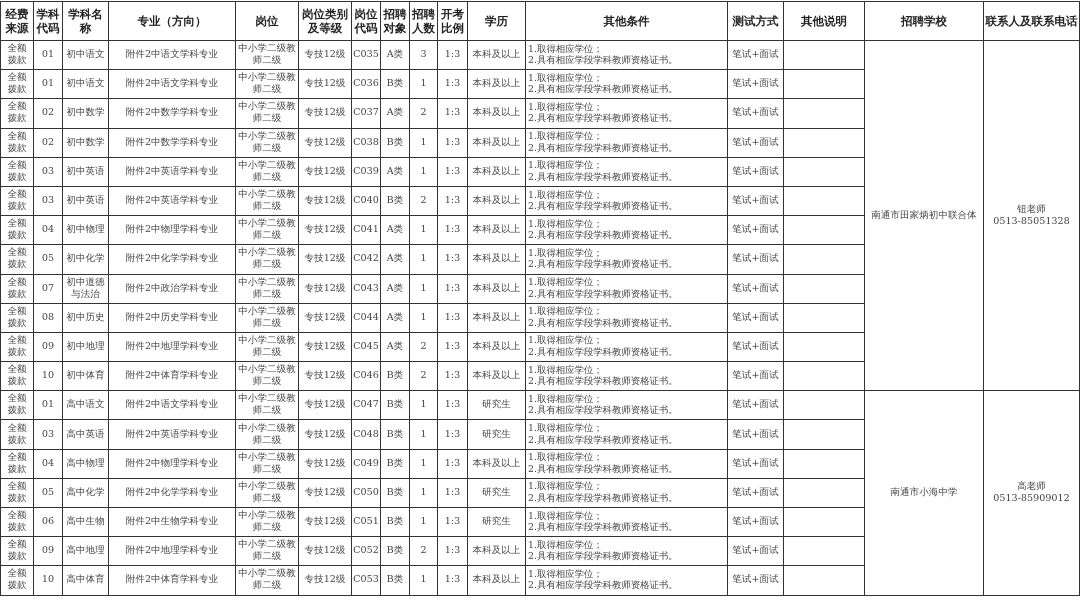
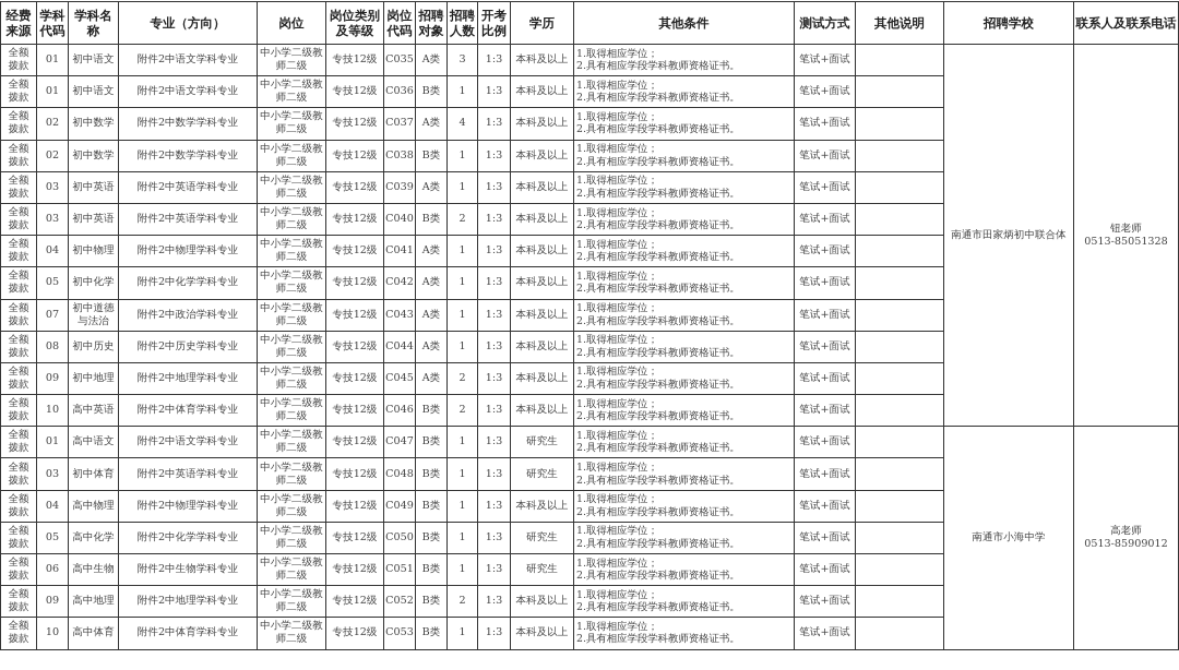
  经费来源	学科代码	学科名称	专业（方向）	岗位	岗位类别及等级	岗位代码	招聘对象	招聘人数	开考比例	学历	其他条件	测试方式	其他说明	招聘学校	联系人及联系电话
  全额拨款	01	初中语文	附件2中语文学科专业	中小学二级教师二级	专技12级	C035	A类	3	1:3	本科及以上	1.取得相应学位；2.具有相应学段学科教师资格证书。	笔试+面试		南通市田家炳初中联合体	钮老师0513-85051328
  全额拨款	01	初中语文	附件2中语文学科专业	中小学二级教师二级	专技12级	C036	B类	1	1:3	本科及以上	1.取得相应学位；2.具有相应学段学科教师资格证书。	笔试+面试
- 全额拨款	02	初中数学	附件2中数学学科专业	中小学二级教师二级	专技12级	C037	A类	2	1:3	本科及以上	1.取得相应学位；2.具有相应学段学科教师资格证书。	笔试+面试
+ 全额拨款	02	初中数学	附件2中数学学科专业	中小学二级教师二级	专技12级	C037	A类	4	1:3	本科及以上	1.取得相应学位；2.具有相应学段学科教师资格证书。	笔试+面试
  全额拨款	02	初中数学	附件2中数学学科专业	中小学二级教师二级	专技12级	C038	B类	1	1:3	本科及以上	1.取得相应学位；2.具有相应学段学科教师资格证书。	笔试+面试
  全额拨款	03	初中英语	附件2中英语学科专业	中小学二级教师二级	专技12级	C039	A类	1	1:3	本科及以上	1.取得相应学位；2.具有相应学段学科教师资格证书。	笔试+面试
  全额拨款	03	初中英语	附件2中英语学科专业	中小学二级教师二级	专技12级	C040	B类	2	1:3	本科及以上	1.取得相应学位；2.具有相应学段学科教师资格证书。	笔试+面试
  全额拨款	04	初中物理	附件2中物理学科专业	中小学二级教师二级	专技12级	C041	A类	1	1:3	本科及以上	1.取得相应学位；2.具有相应学段学科教师资格证书。	笔试+面试
  全额拨款	05	初中化学	附件2中化学学科专业	中小学二级教师二级	专技12级	C042	A类	1	1:3	本科及以上	1.取得相应学位；2.具有相应学段学科教师资格证书。	笔试+面试
  全额拨款	07	初中道德与法治	附件2中政治学科专业	中小学二级教师二级	专技12级	C043	A类	1	1:3	本科及以上	1.取得相应学位；2.具有相应学段学科教师资格证书。	笔试+面试
  全额拨款	08	初中历史	附件2中历史学科专业	中小学二级教师二级	专技12级	C044	A类	1	1:3	本科及以上	1.取得相应学位；2.具有相应学段学科教师资格证书。	笔试+面试
  全额拨款	09	初中地理	附件2中地理学科专业	中小学二级教师二级	专技12级	C045	A类	2	1:3	本科及以上	1.取得相应学位；2.具有相应学段学科教师资格证书。	笔试+面试
- 全额拨款	10	初中体育	附件2中体育学科专业	中小学二级教师二级	专技12级	C046	B类	2	1:3	本科及以上	1.取得相应学位；2.具有相应学段学科教师资格证书。	笔试+面试
+ 全额拨款	10	高中英语	附件2中体育学科专业	中小学二级教师二级	专技12级	C046	B类	2	1:3	本科及以上	1.取得相应学位；2.具有相应学段学科教师资格证书。	笔试+面试
  全额拨款	01	高中语文	附件2中语文学科专业	中小学二级教师二级	专技12级	C047	B类	1	1:3	研究生	1.取得相应学位；2.具有相应学段学科教师资格证书。	笔试+面试		南通市小海中学	高老师0513-85909012
- 全额拨款	03	高中英语	附件2中英语学科专业	中小学二级教师二级	专技12级	C048	B类	1	1:3	研究生	1.取得相应学位；2.具有相应学段学科教师资格证书。	笔试+面试
+ 全额拨款	03	初中体育	附件2中英语学科专业	中小学二级教师二级	专技12级	C048	B类	1	1:3	研究生	1.取得相应学位；2.具有相应学段学科教师资格证书。	笔试+面试
  全额拨款	04	高中物理	附件2中物理学科专业	中小学二级教师二级	专技12级	C049	B类	1	1:3	本科及以上	1.取得相应学位；2.具有相应学段学科教师资格证书。	笔试+面试
  全额拨款	05	高中化学	附件2中化学学科专业	中小学二级教师二级	专技12级	C050	B类	1	1:3	研究生	1.取得相应学位；2.具有相应学段学科教师资格证书。	笔试+面试
  全额拨款	06	高中生物	附件2中生物学科专业	中小学二级教师二级	专技12级	C051	B类	1	1:3	研究生	1.取得相应学位；2.具有相应学段学科教师资格证书。	笔试+面试
  全额拨款	09	高中地理	附件2中地理学科专业	中小学二级教师二级	专技12级	C052	B类	2	1:3	本科及以上	1.取得相应学位；2.具有相应学段学科教师资格证书。	笔试+面试
  全额拨款	10	高中体育	附件2中体育学科专业	中小学二级教师二级	专技12级	C053	B类	1	1:3	本科及以上	1.取得相应学位；2.具有相应学段学科教师资格证书。	笔试+面试
